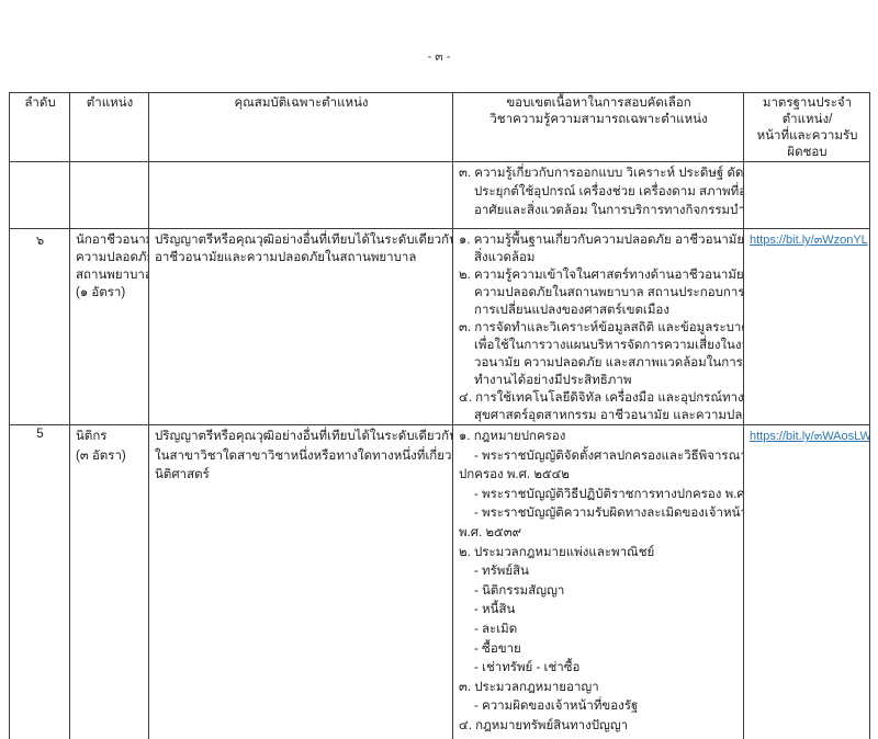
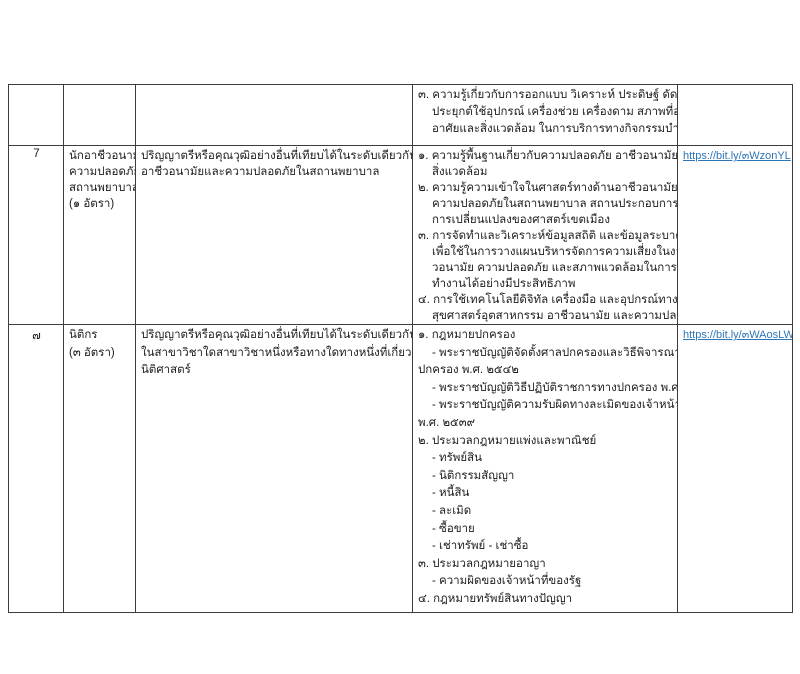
- - ๓ -
- ลำดับ	ตำแหน่ง	คุณสมบัติเฉพาะตำแหน่ง	ขอบเขตเนื้อหาในการสอบคัดเลือก วิชาความรู้ความสามารถเฉพาะตำแหน่ง	มาตรฐานประจำตำแหน่ง/ หน้าที่และความรับผิดชอบ
  			๓. ความรู้เกี่ยวกับการออกแบบ วิเคราะห์ ประดิษฐ์ ดัด ประยุกต์ใช้อุปกรณ์ เครื่องช่วย เครื่องดาม สภาพที่อ อาศัยและสิ่งแวดล้อม ในการบริการทางกิจกรรมบำ
- ๖	นักอาชีวอนา ความปลอดภั สถานพยาบา (๑ อัตรา)	ปริญญาตรีหรือคุณวุฒิอย่างอื่นที่เทียบได้ในระดับเดียวกั อาชีวอนามัยและความปลอดภัยในสถานพยาบาล	๑. ความรู้พื้นฐานเกี่ยวกับความปลอดภัย อาชีวอนามัย สิ่งแวดล้อม ๒. ความรู้ความเข้าใจในศาสตร์ทางด้านอาชีวอนามัย ความปลอดภัยในสถานพยาบาล สถานประกอบการ การเปลี่ยนแปลงของศาสตร์เขตเมือง ๓. การจัดทำและวิเคราะห์ข้อมูลสถิติ และข้อมูลระบา เพื่อใช้ในการวางแผนบริหารจัดการความเสี่ยงในง วอนามัย ความปลอดภัย และสภาพแวดล้อมในการ ทำงานได้อย่างมีประสิทธิภาพ ๔. การใช้เทคโนโลยีดิจิทัล เครื่องมือ และอุปกรณ์ทาง สุขศาสตร์อุตสาหกรรม อาชีวอนามัย และความปล	https://bit.ly/๓WzonYL
+ 7	นักอาชีวอนา ความปลอดภั สถานพยาบา (๑ อัตรา)	ปริญญาตรีหรือคุณวุฒิอย่างอื่นที่เทียบได้ในระดับเดียวกั อาชีวอนามัยและความปลอดภัยในสถานพยาบาล	๑. ความรู้พื้นฐานเกี่ยวกับความปลอดภัย อาชีวอนามัย สิ่งแวดล้อม ๒. ความรู้ความเข้าใจในศาสตร์ทางด้านอาชีวอนามัย ความปลอดภัยในสถานพยาบาล สถานประกอบการ การเปลี่ยนแปลงของศาสตร์เขตเมือง ๓. การจัดทำและวิเคราะห์ข้อมูลสถิติ และข้อมูลระบา เพื่อใช้ในการวางแผนบริหารจัดการความเสี่ยงในง วอนามัย ความปลอดภัย และสภาพแวดล้อมในการ ทำงานได้อย่างมีประสิทธิภาพ ๔. การใช้เทคโนโลยีดิจิทัล เครื่องมือ และอุปกรณ์ทาง สุขศาสตร์อุตสาหกรรม อาชีวอนามัย และความปล	https://bit.ly/๓WzonYL
- 5	นิติกร (๓ อัตรา)	ปริญญาตรีหรือคุณวุฒิอย่างอื่นที่เทียบได้ในระดับเดียวกั ในสาขาวิชาใดสาขาวิชาหนึ่งหรือทางใดทางหนึ่งที่เกี่ยว นิติศาสตร์	๑. กฎหมายปกครอง - พระราชบัญญัติจัดตั้งศาลปกครองและวิธีพิจารณ ปกครอง พ.ศ. ๒๕๔๒ - พระราชบัญญัติวิธีปฏิบัติราชการทางปกครอง พ.ศ - พระราชบัญญัติความรับผิดทางละเมิดของเจ้าหน้ พ.ศ. ๒๕๓๙ ๒. ประมวลกฎหมายแพ่งและพาณิชย์ - ทรัพย์สิน - นิติกรรมสัญญา - หนี้สิน - ละเมิด - ซื้อขาย - เช่าทรัพย์ - เช่าซื้อ ๓. ประมวลกฎหมายอาญา - ความผิดของเจ้าหน้าที่ของรัฐ ๔. กฎหมายทรัพย์สินทางปัญญา	https://bit.ly/๓WAosLW
+ ๗	นิติกร (๓ อัตรา)	ปริญญาตรีหรือคุณวุฒิอย่างอื่นที่เทียบได้ในระดับเดียวกั ในสาขาวิชาใดสาขาวิชาหนึ่งหรือทางใดทางหนึ่งที่เกี่ยว นิติศาสตร์	๑. กฎหมายปกครอง - พระราชบัญญัติจัดตั้งศาลปกครองและวิธีพิจารณ ปกครอง พ.ศ. ๒๕๔๒ - พระราชบัญญัติวิธีปฏิบัติราชการทางปกครอง พ.ศ - พระราชบัญญัติความรับผิดทางละเมิดของเจ้าหน้ พ.ศ. ๒๕๓๙ ๒. ประมวลกฎหมายแพ่งและพาณิชย์ - ทรัพย์สิน - นิติกรรมสัญญา - หนี้สิน - ละเมิด - ซื้อขาย - เช่าทรัพย์ - เช่าซื้อ ๓. ประมวลกฎหมายอาญา - ความผิดของเจ้าหน้าที่ของรัฐ ๔. กฎหมายทรัพย์สินทางปัญญา	https://bit.ly/๓WAosLW
